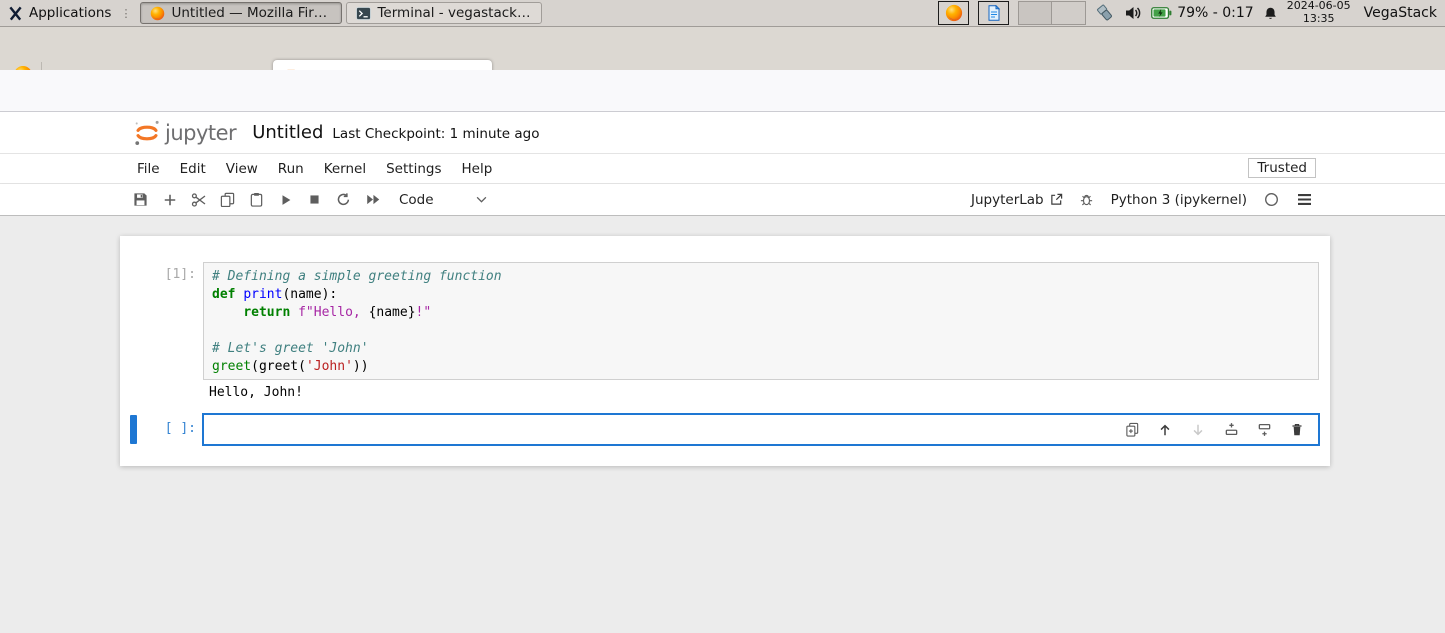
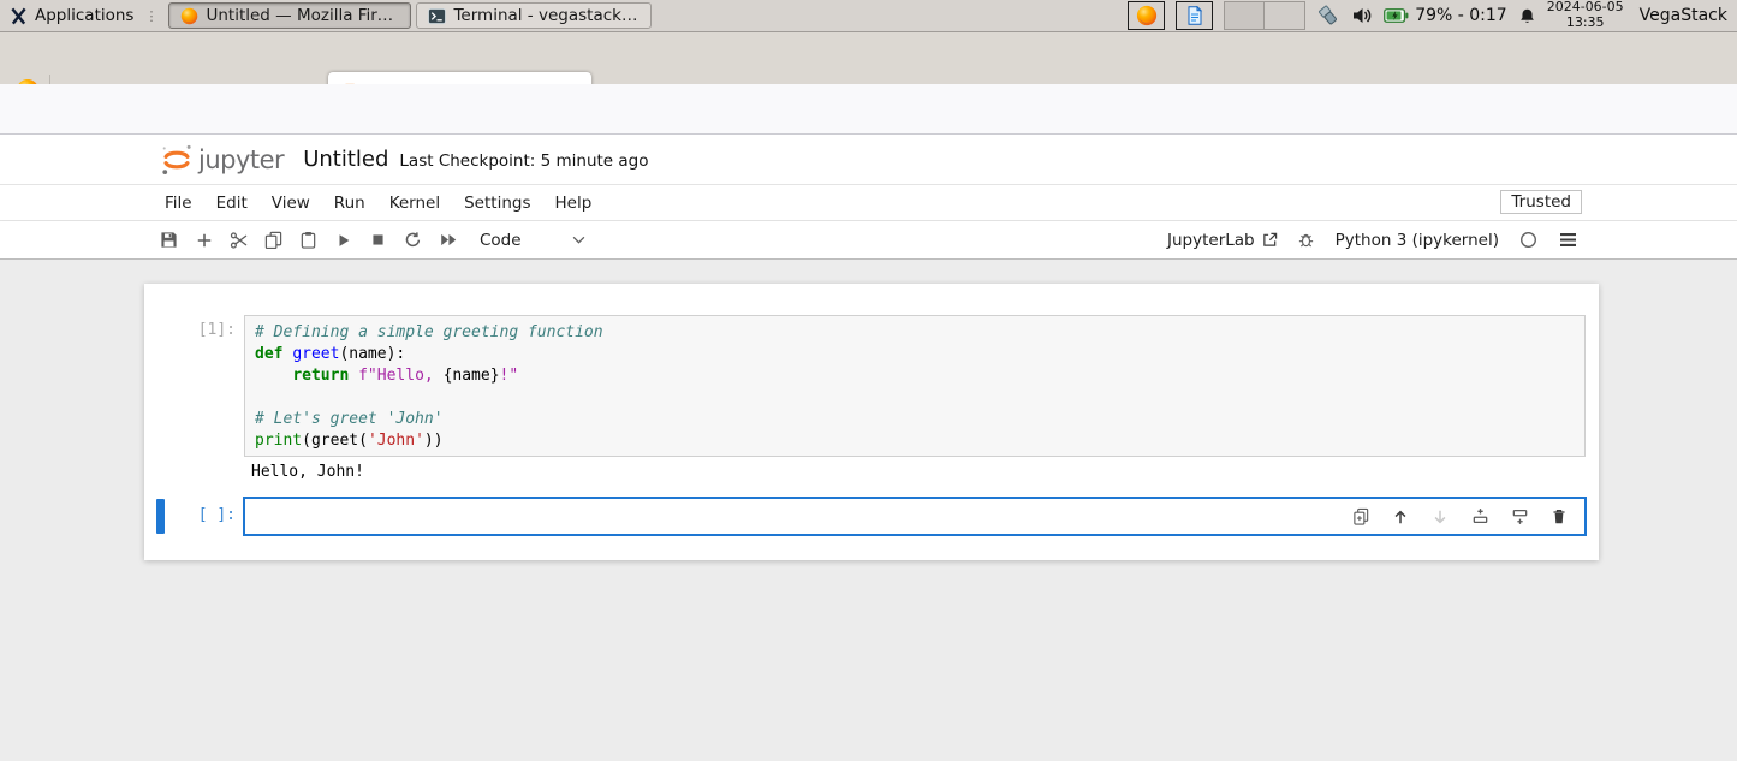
  Applications
  ⋮
  Untitled — Mozilla Firefo
  Terminal - vegastack@
  79% - 0:17
  2024-06-05
  13:35
  VegaStack
  jupyter
  Untitled
- Last Checkpoint: 1 minute ago
+ Last Checkpoint: 5 minute ago
  File
  Edit
  View
  Run
  Kernel
  Settings
  Help
  Trusted
  Code
  JupyterLab
  Python 3 (ipykernel)
  [1]:
  # Defining a simple greeting function
- def print(name):
+ def greet(name):
  return f"Hello, {name}!"
  # Let's greet 'John'
- greet(greet('John'))
+ print(greet('John'))
  Hello, John!
  [ ]:
